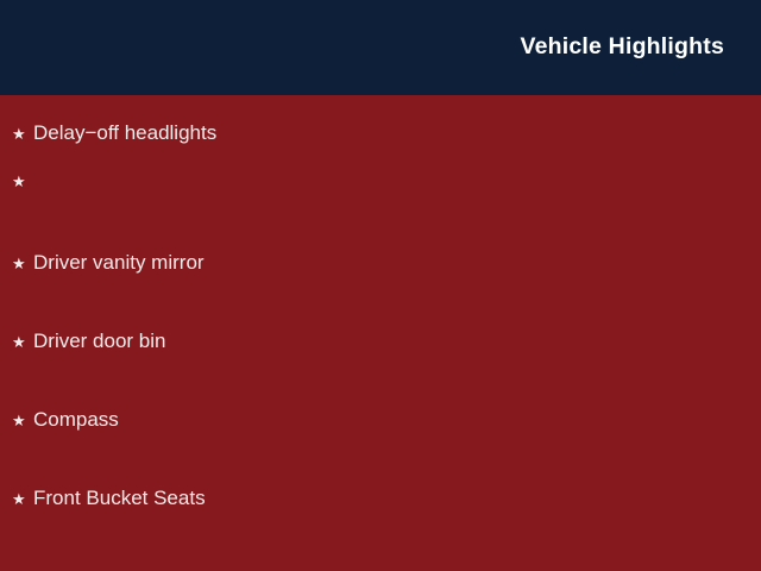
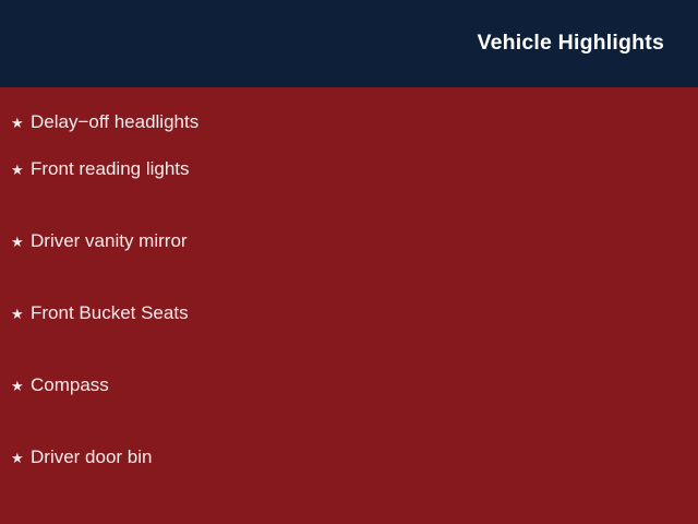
  Vehicle Highlights
  ★
  Delay−off headlights
  ★
+ Front reading lights
  ★
  Driver vanity mirror
  ★
- Driver door bin
+ Front Bucket Seats
  ★
  Compass
  ★
- Front Bucket Seats
+ Driver door bin
